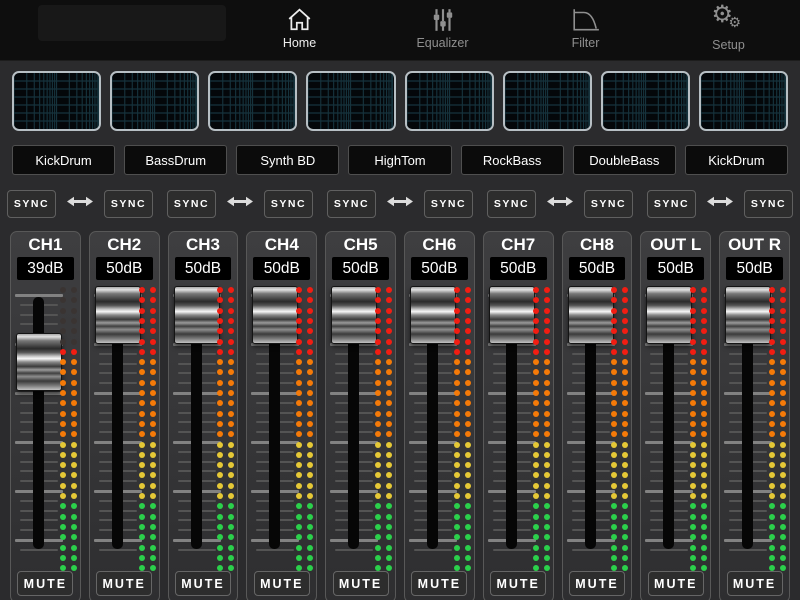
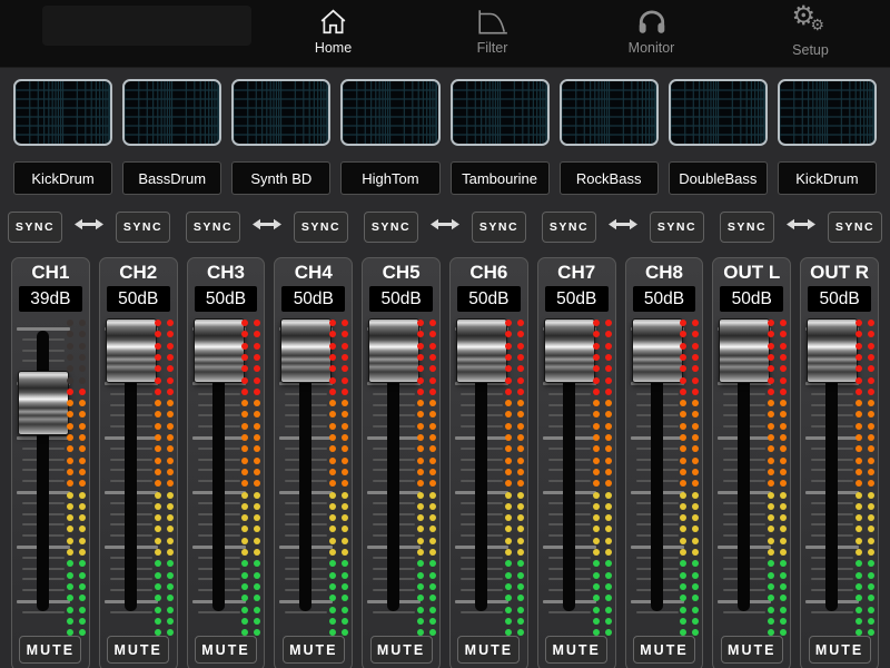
  Home
- Equalizer
  Filter
+ Monitor
  ⚙
  ⚙
  Setup
  KickDrum
  BassDrum
  Synth BD
  HighTom
+ Tambourine
  RockBass
  DoubleBass
  KickDrum
  SYNC
  SYNC
  SYNC
  SYNC
  SYNC
  SYNC
  SYNC
  SYNC
  SYNC
  SYNC
  CH1
  39dB
  MUTE
  CH2
  50dB
  MUTE
  CH3
  50dB
  MUTE
  CH4
  50dB
  MUTE
  CH5
  50dB
  MUTE
  CH6
  50dB
  MUTE
  CH7
  50dB
  MUTE
  CH8
  50dB
  MUTE
  OUT L
  50dB
  MUTE
  OUT R
  50dB
  MUTE
